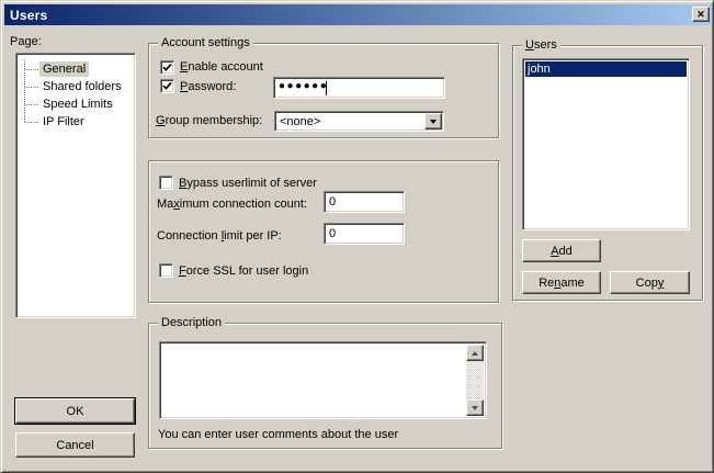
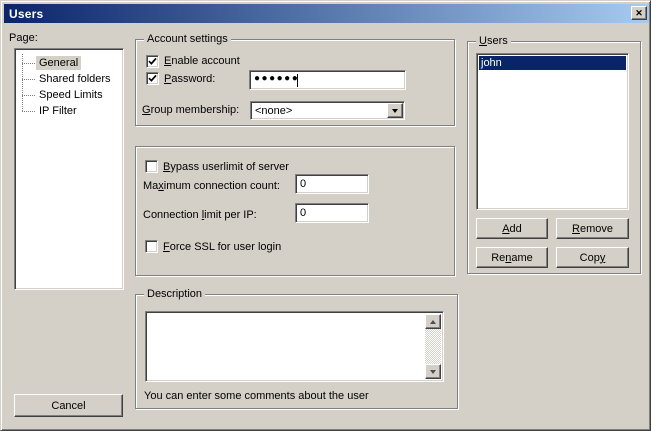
  Users
  ✕
  Page:
  General
  Shared folders
  Speed Limits
  IP Filter
- OK
  Cancel
  Account settings
  Enable account
  Password:
  ●●●●●●
  Group membership:
  <none>
  Bypass userlimit of server
  Maximum connection count:
  0
  Connection limit per IP:
  0
  Force SSL for user login
  Description
- You can enter user comments about the user
+ You can enter some comments about the user
  Users
  john
  Add
+ Remove
  Rename
  Copy
